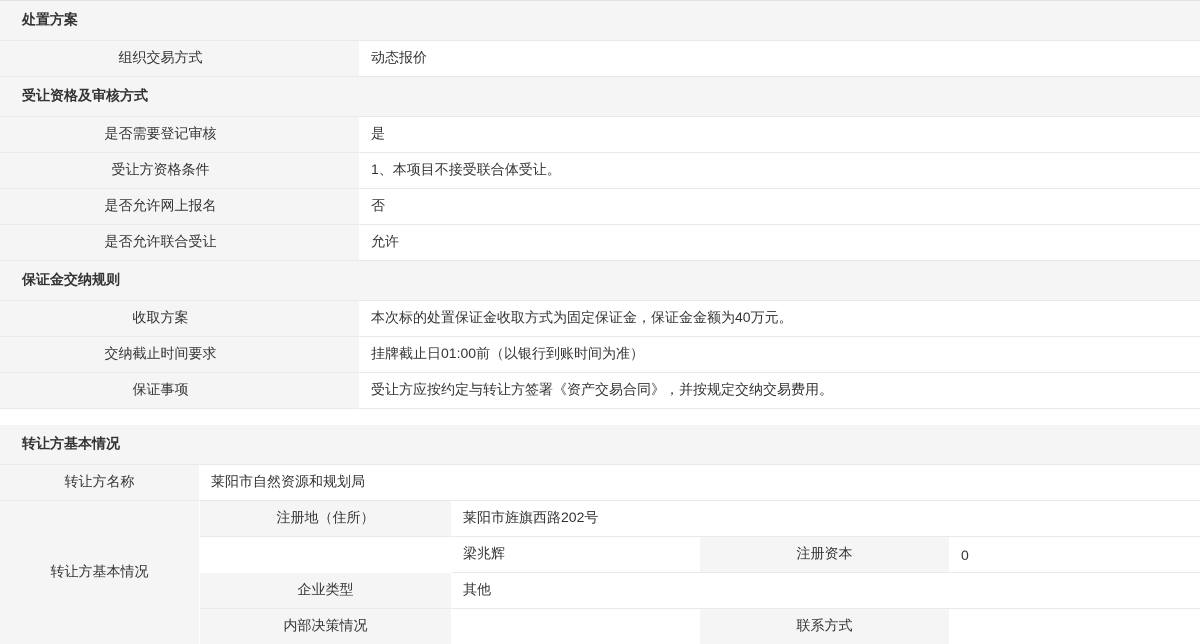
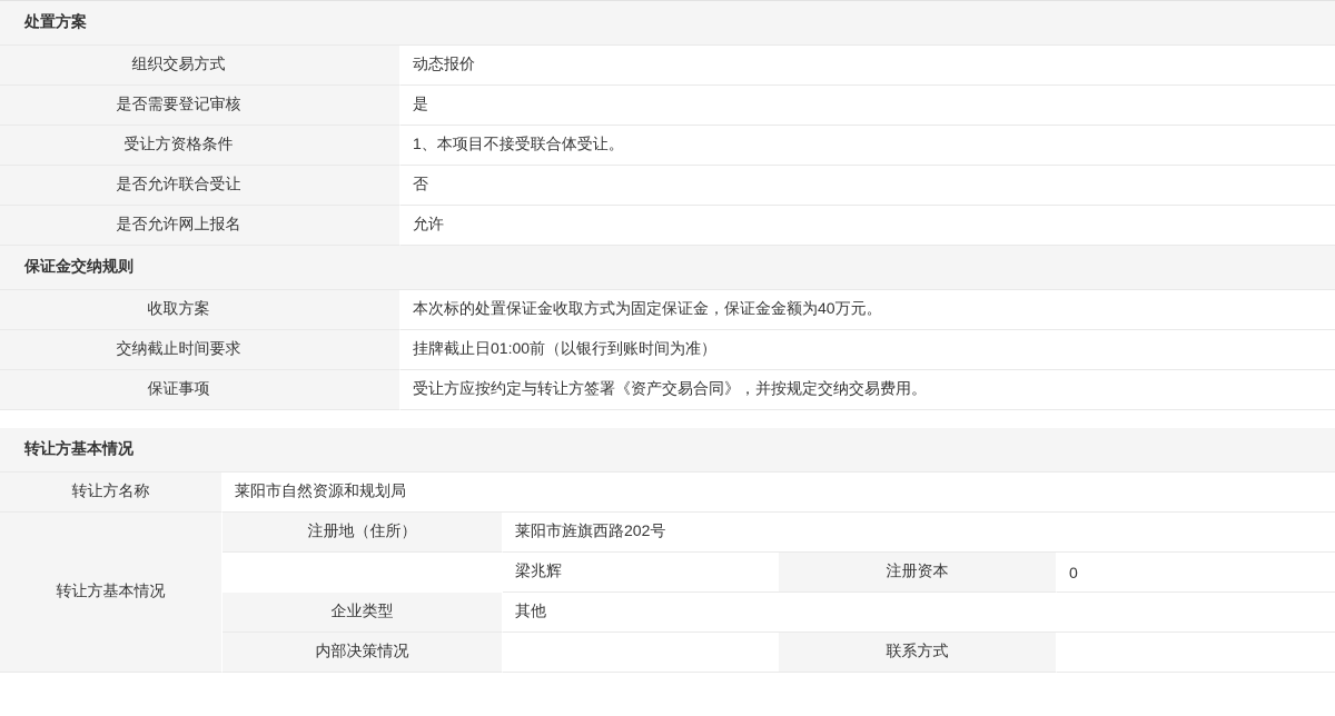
  处置方案
  组织交易方式
  动态报价
- 受让资格及审核方式
  是否需要登记审核
  是
  受让方资格条件
  1、本项目不接受联合体受让。
- 是否允许网上报名
+ 是否允许联合受让
  否
- 是否允许联合受让
+ 是否允许网上报名
  允许
  保证金交纳规则
  收取方案
  本次标的处置保证金收取方式为固定保证金，保证金金额为40万元。
  交纳截止时间要求
  挂牌截止日01:00前（以银行到账时间为准）
  保证事项
  受让方应按约定与转让方签署《资产交易合同》，并按规定交纳交易费用。
  转让方基本情况
  转让方名称
  莱阳市自然资源和规划局
  转让方基本情况
  注册地（住所）
  莱阳市旌旗西路202号
  梁兆辉
  注册资本
  0
  企业类型
  其他
  内部决策情况
  联系方式
